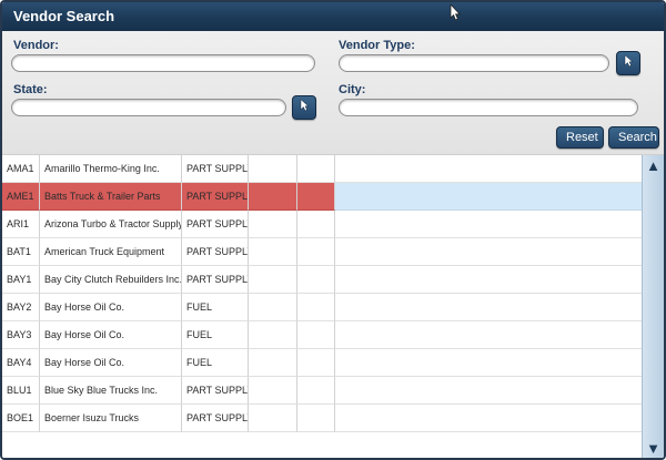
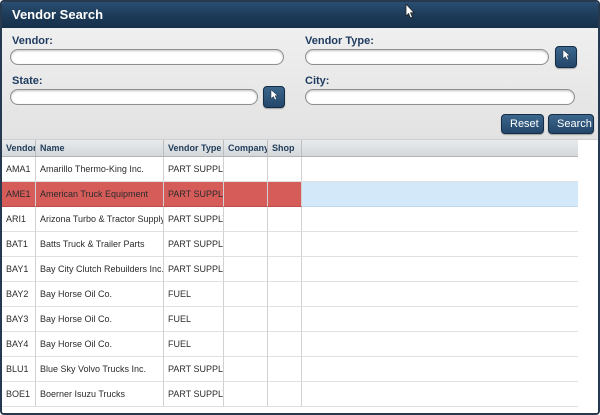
  Vendor Search
  Vendor:
  Vendor Type:
  State:
  City:
  Reset
  Search
+ Vendor
+ Name
+ Vendor Type
+ Company
+ Shop
  AMA1
  Amarillo Thermo-King Inc.
  PART SUPPL
  AME1
- Batts Truck & Trailer Parts
+ American Truck Equipment
  PART SUPPL
  ARI1
  Arizona Turbo & Tractor Supply
  PART SUPPL
  BAT1
- American Truck Equipment
+ Batts Truck & Trailer Parts
  PART SUPPL
  BAY1
  Bay City Clutch Rebuilders Inc.
  PART SUPPL
  BAY2
  Bay Horse Oil Co.
  FUEL
  BAY3
  Bay Horse Oil Co.
  FUEL
  BAY4
  Bay Horse Oil Co.
  FUEL
  BLU1
- Blue Sky Blue Trucks Inc.
+ Blue Sky Volvo Trucks Inc.
  PART SUPPL
  BOE1
  Boerner Isuzu Trucks
  PART SUPPL
- ▲
- ▼
